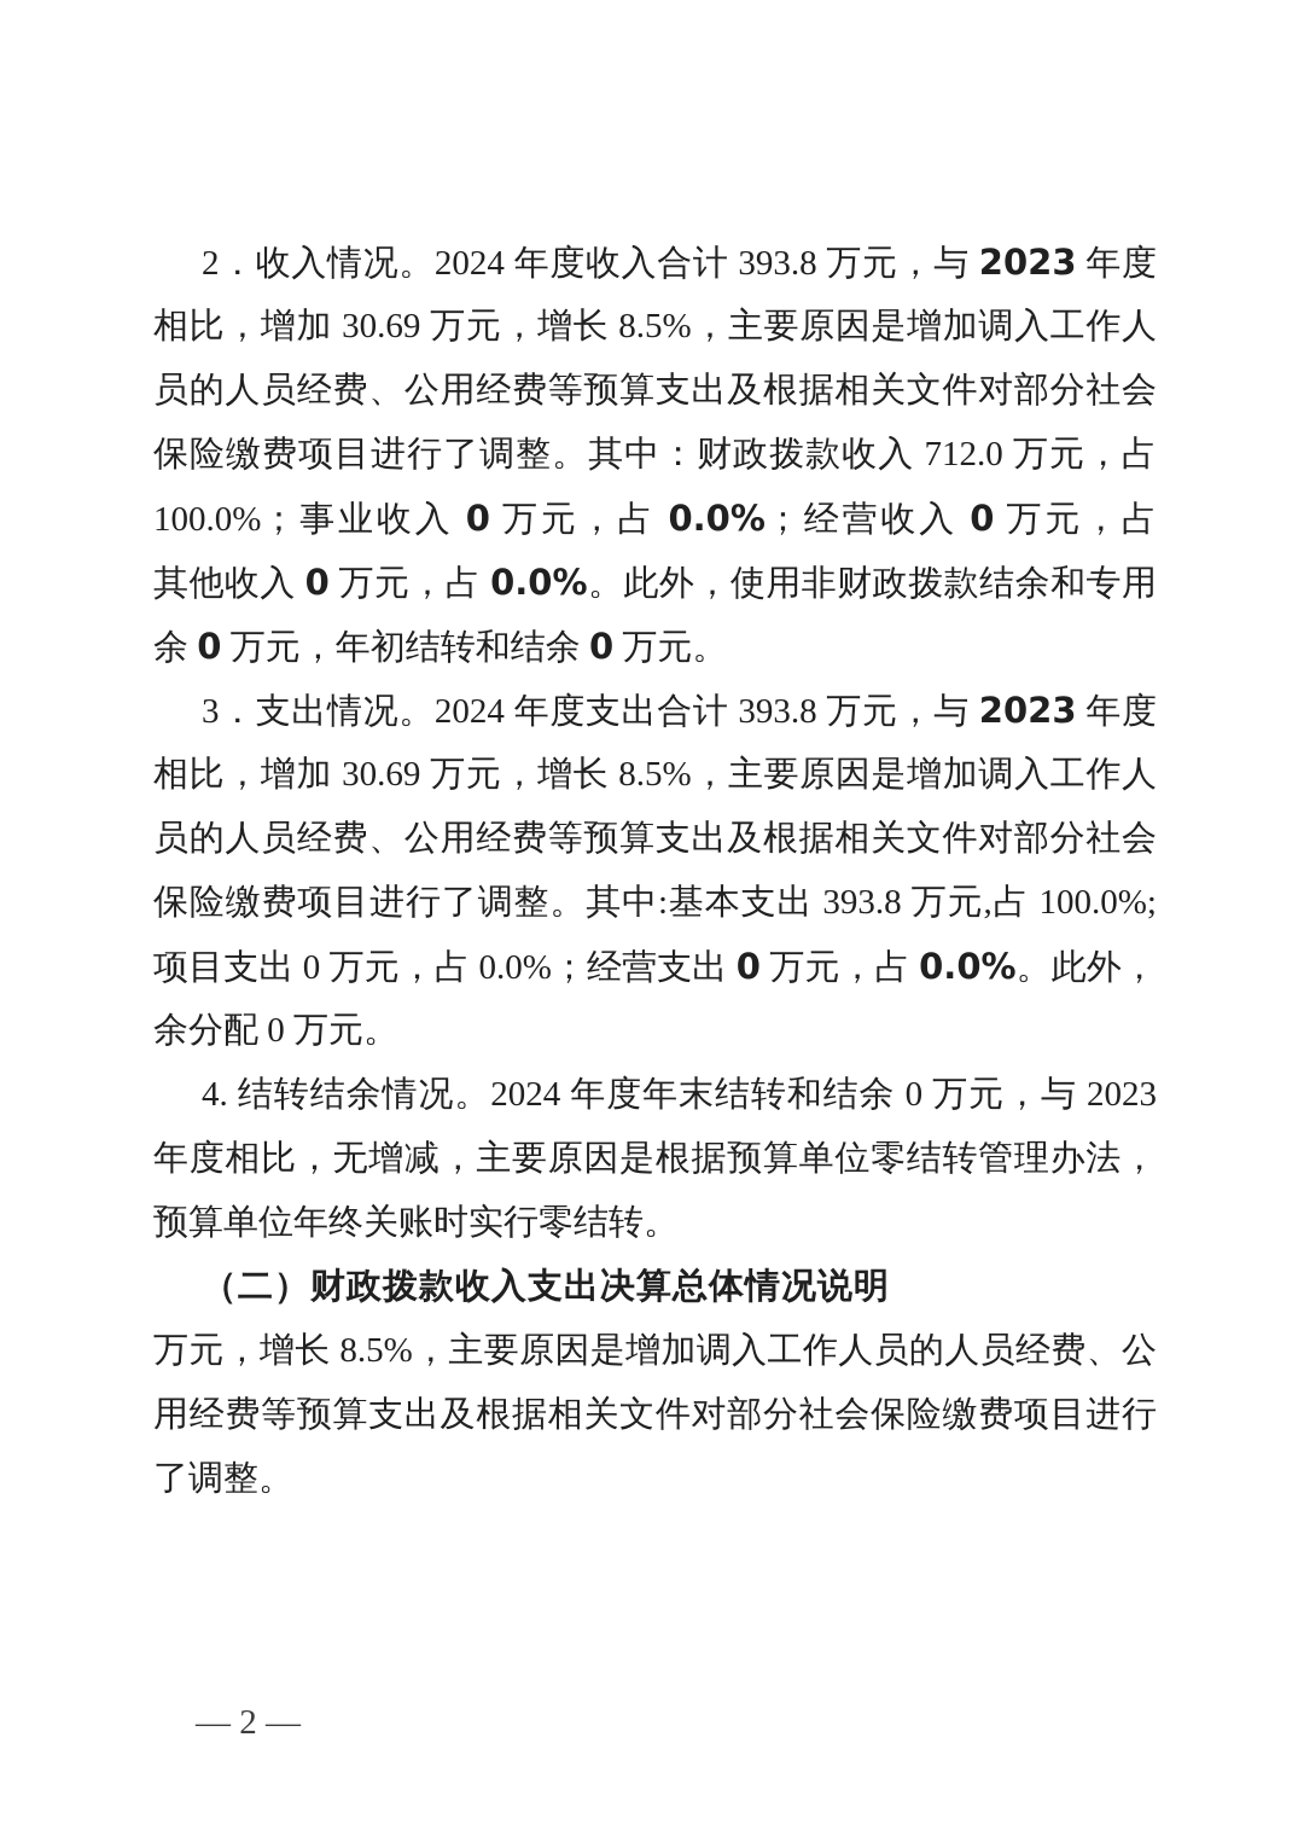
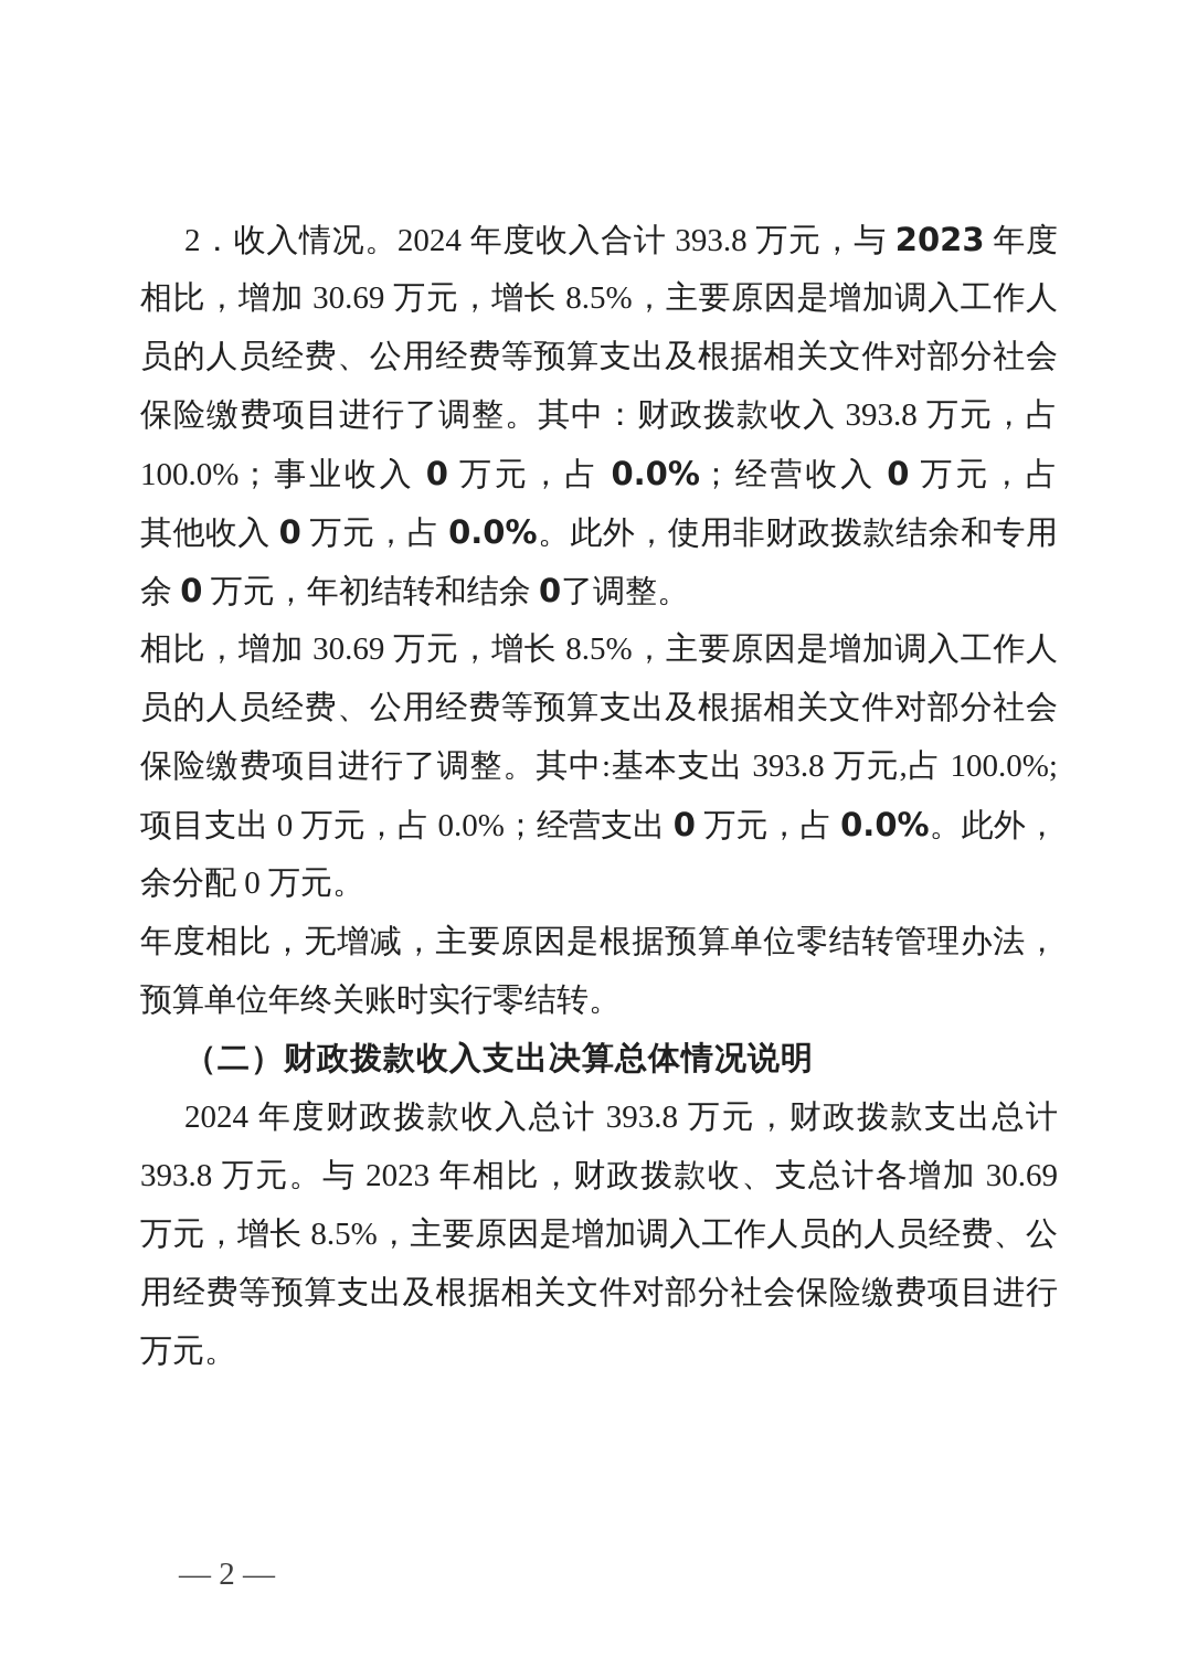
  2．收入情况。2024 年度收入合计 393.8 万元，与 2023 年度
  相比，增加 30.69 万元，增长 8.5%，主要原因是增加调入工作人
  员的人员经费、公用经费等预算支出及根据相关文件对部分社会
- 保险缴费项目进行了调整。其中：财政拨款收入 712.0 万元，占
+ 保险缴费项目进行了调整。其中：财政拨款收入 393.8 万元，占
  100.0%；事业收入 0 万元，占 0.0%；经营收入 0 万元，占
  其他收入 0 万元，占 0.0%。此外，使用非财政拨款结余和专用
- 余 0 万元，年初结转和结余 0 万元。
+ 余 0 万元，年初结转和结余 0了调整。
- 3．支出情况。2024 年度支出合计 393.8 万元，与 2023 年度
  相比，增加 30.69 万元，增长 8.5%，主要原因是增加调入工作人
  员的人员经费、公用经费等预算支出及根据相关文件对部分社会
  保险缴费项目进行了调整。其中:基本支出 393.8 万元,占 100.0%;
  项目支出 0 万元，占 0.0%；经营支出 0 万元，占 0.0%。此外，
  余分配 0 万元。
- 4. 结转结余情况。2024 年度年末结转和结余 0 万元，与 2023
  年度相比，无增减，主要原因是根据预算单位零结转管理办法，
  预算单位年终关账时实行零结转。
  （二）财政拨款收入支出决算总体情况说明
+ 2024 年度财政拨款收入总计 393.8 万元，财政拨款支出总计
+ 393.8 万元。与 2023 年相比，财政拨款收、支总计各增加 30.69
  万元，增长 8.5%，主要原因是增加调入工作人员的人员经费、公
  用经费等预算支出及根据相关文件对部分社会保险缴费项目进行
- 了调整。
+ 万元。
  — 2 —
